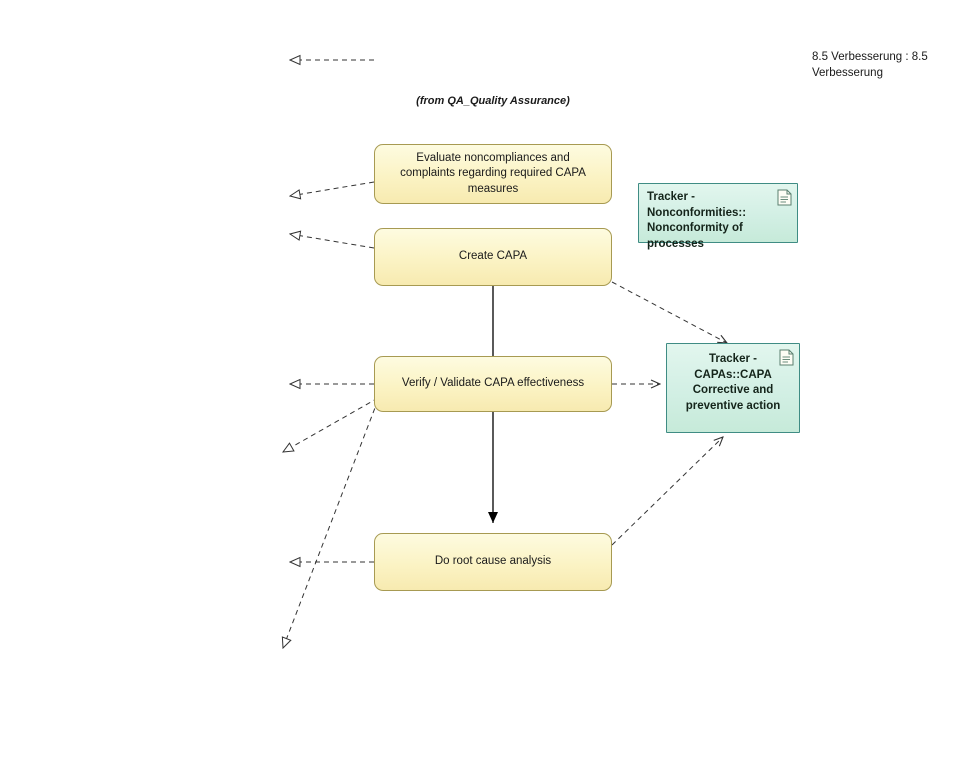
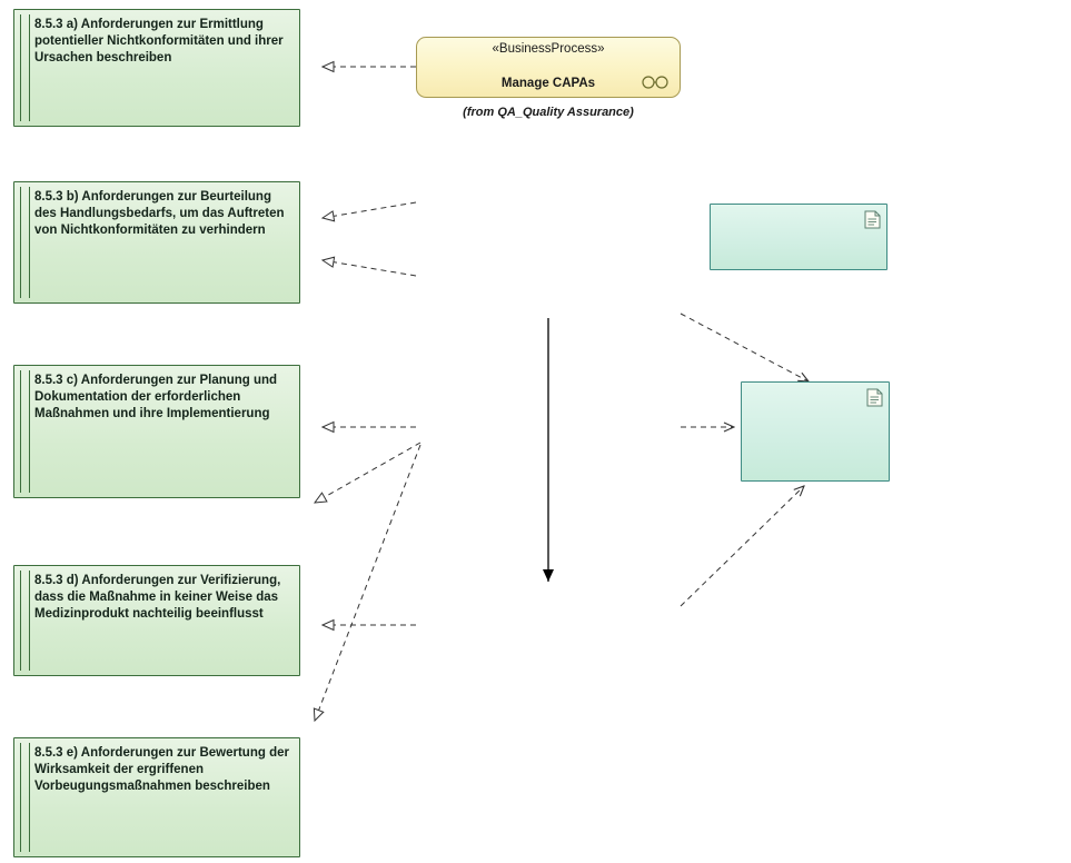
+ 8.5.3 a) Anforderungen zur Ermittlung potentieller Nichtkonformitäten und ihrer Ursachen beschreiben
+ 8.5.3 b) Anforderungen zur Beurteilung des Handlungsbedarfs, um das Auftreten von Nichtkonformitäten zu verhindern
+ 8.5.3 c) Anforderungen zur Planung und Dokumentation der erforderlichen Maßnahmen und ihre Implementierung
+ 8.5.3 d) Anforderungen zur Verifizierung, dass die Maßnahme in keiner Weise das Medizinprodukt nachteilig beeinflusst
+ 8.5.3 e) Anforderungen zur Bewertung der Wirksamkeit der ergriffenen Vorbeugungsmaßnahmen beschreiben
+ «BusinessProcess»
+ Manage CAPAs
  (from QA_Quality Assurance)
- Evaluate noncompliances and complaints regarding required CAPA measures
- Create CAPA
- Verify / Validate CAPA effectiveness
- Do root cause analysis
- Tracker - Nonconformities:: Nonconformity of processes
- Tracker - CAPAs::CAPA Corrective and preventive action
- 8.5 Verbesserung : 8.5 Verbesserung
